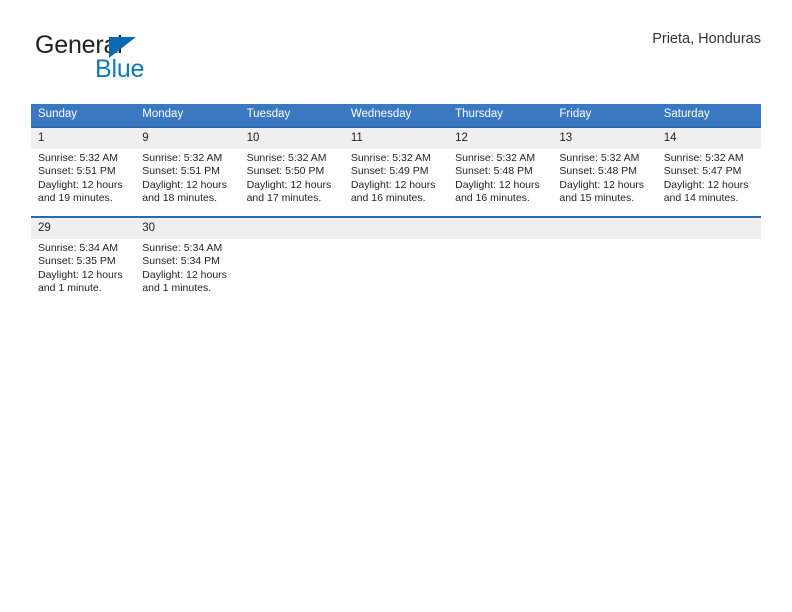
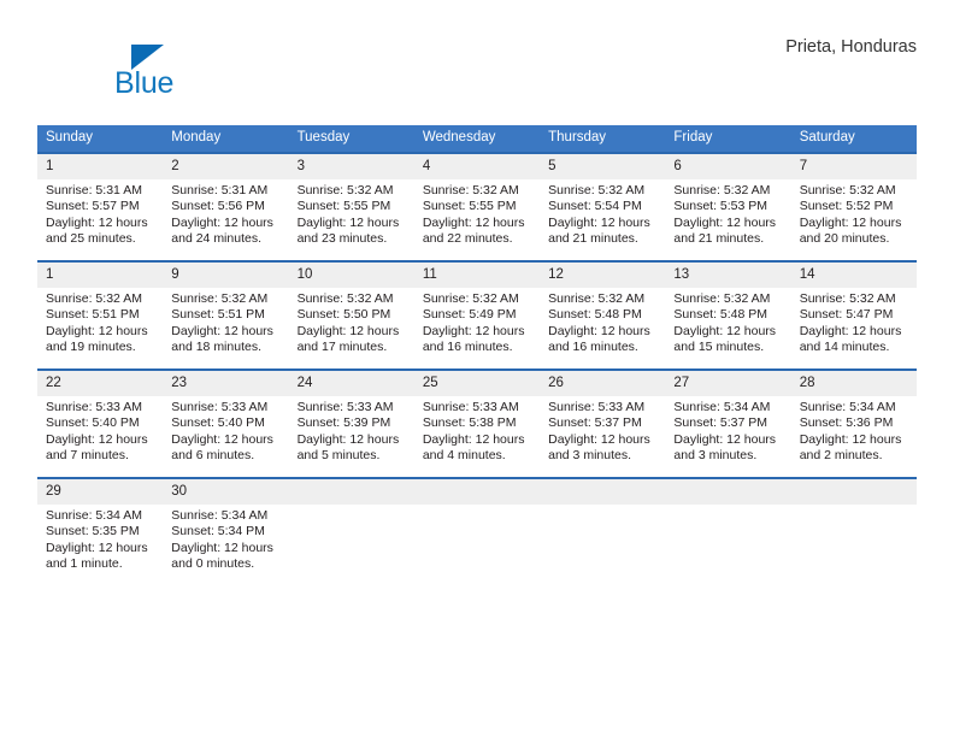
- General
  Blue
  Prieta, Honduras
  Sunday	Monday	Tuesday	Wednesday	Thursday	Friday	Saturday
+ 1Sunrise: 5:31 AMSunset: 5:57 PMDaylight: 12 hours and 25 minutes.	2Sunrise: 5:31 AMSunset: 5:56 PMDaylight: 12 hours and 24 minutes.	3Sunrise: 5:32 AMSunset: 5:55 PMDaylight: 12 hours and 23 minutes.	4Sunrise: 5:32 AMSunset: 5:55 PMDaylight: 12 hours and 22 minutes.	5Sunrise: 5:32 AMSunset: 5:54 PMDaylight: 12 hours and 21 minutes.	6Sunrise: 5:32 AMSunset: 5:53 PMDaylight: 12 hours and 21 minutes.	7Sunrise: 5:32 AMSunset: 5:52 PMDaylight: 12 hours and 20 minutes.
  1Sunrise: 5:32 AMSunset: 5:51 PMDaylight: 12 hours and 19 minutes.	9Sunrise: 5:32 AMSunset: 5:51 PMDaylight: 12 hours and 18 minutes.	10Sunrise: 5:32 AMSunset: 5:50 PMDaylight: 12 hours and 17 minutes.	11Sunrise: 5:32 AMSunset: 5:49 PMDaylight: 12 hours and 16 minutes.	12Sunrise: 5:32 AMSunset: 5:48 PMDaylight: 12 hours and 16 minutes.	13Sunrise: 5:32 AMSunset: 5:48 PMDaylight: 12 hours and 15 minutes.	14Sunrise: 5:32 AMSunset: 5:47 PMDaylight: 12 hours and 14 minutes.
+ 22Sunrise: 5:33 AMSunset: 5:40 PMDaylight: 12 hours and 7 minutes.	23Sunrise: 5:33 AMSunset: 5:40 PMDaylight: 12 hours and 6 minutes.	24Sunrise: 5:33 AMSunset: 5:39 PMDaylight: 12 hours and 5 minutes.	25Sunrise: 5:33 AMSunset: 5:38 PMDaylight: 12 hours and 4 minutes.	26Sunrise: 5:33 AMSunset: 5:37 PMDaylight: 12 hours and 3 minutes.	27Sunrise: 5:34 AMSunset: 5:37 PMDaylight: 12 hours and 3 minutes.	28Sunrise: 5:34 AMSunset: 5:36 PMDaylight: 12 hours and 2 minutes.
- 29Sunrise: 5:34 AMSunset: 5:35 PMDaylight: 12 hours and 1 minute.	30Sunrise: 5:34 AMSunset: 5:34 PMDaylight: 12 hours and 1 minutes.
+ 29Sunrise: 5:34 AMSunset: 5:35 PMDaylight: 12 hours and 1 minute.	30Sunrise: 5:34 AMSunset: 5:34 PMDaylight: 12 hours and 0 minutes.
